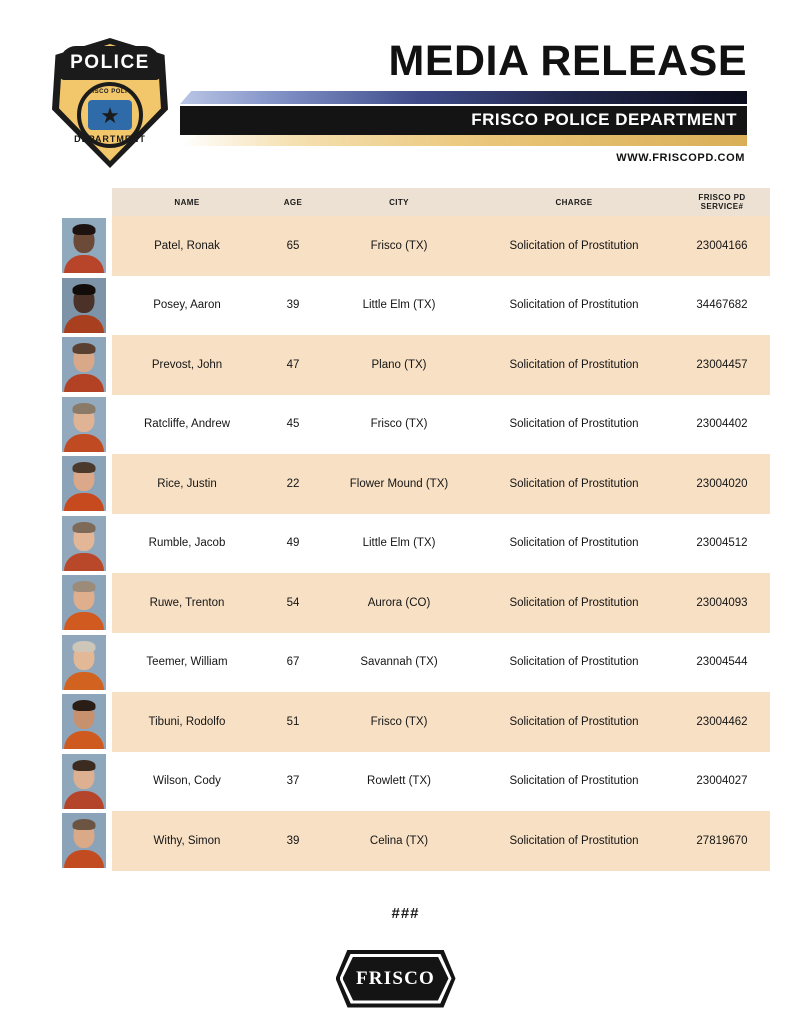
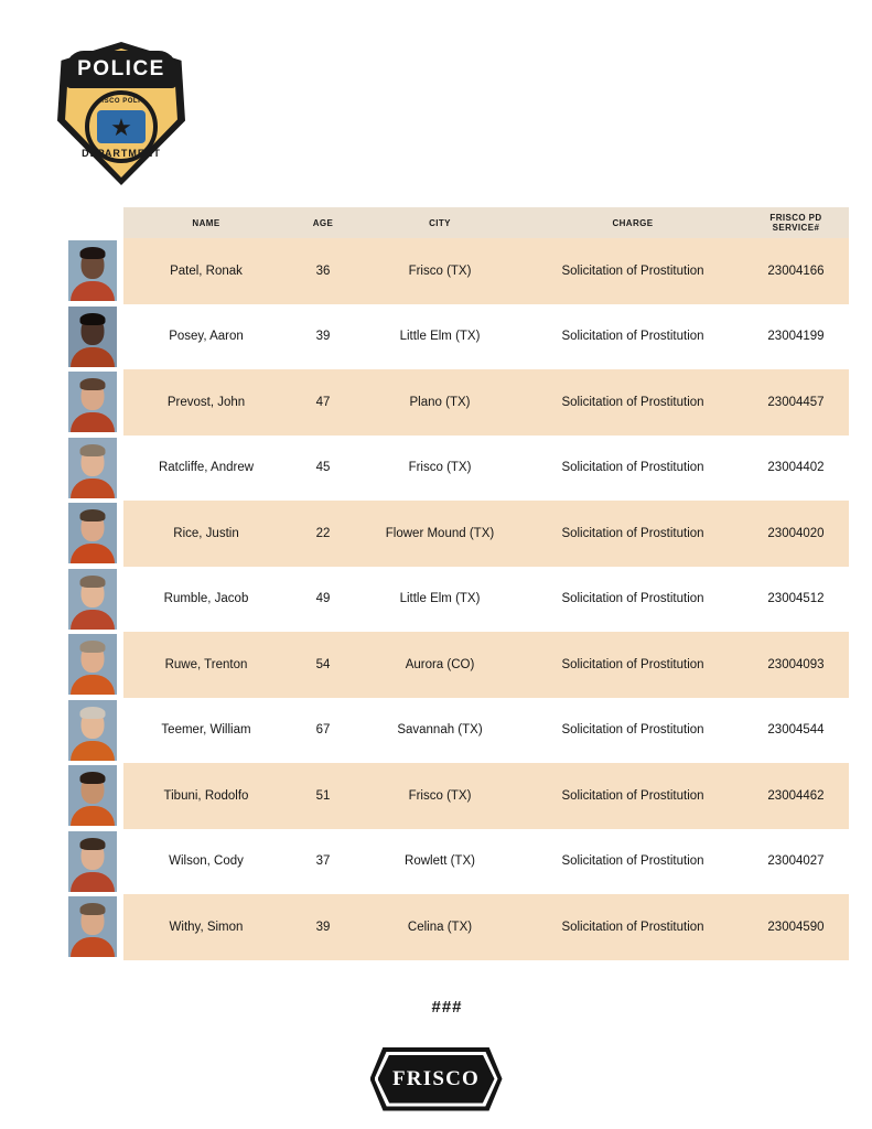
  POLICE
  ★
  DEPARTMENT
- MEDIA RELEASE
- FRISCO POLICE DEPARTMENT
- WWW.FRISCOPD.COM
  	NAME	AGE	CITY	CHARGE	FRISCO PDSERVICE#
- 	Patel, Ronak	65	Frisco (TX)	Solicitation of Prostitution	23004166
+ 	Patel, Ronak	36	Frisco (TX)	Solicitation of Prostitution	23004166
- 	Posey, Aaron	39	Little Elm (TX)	Solicitation of Prostitution	34467682
+ 	Posey, Aaron	39	Little Elm (TX)	Solicitation of Prostitution	23004199
  	Prevost, John	47	Plano (TX)	Solicitation of Prostitution	23004457
  	Ratcliffe, Andrew	45	Frisco (TX)	Solicitation of Prostitution	23004402
  	Rice, Justin	22	Flower Mound (TX)	Solicitation of Prostitution	23004020
  	Rumble, Jacob	49	Little Elm (TX)	Solicitation of Prostitution	23004512
  	Ruwe, Trenton	54	Aurora (CO)	Solicitation of Prostitution	23004093
  	Teemer, William	67	Savannah (TX)	Solicitation of Prostitution	23004544
  	Tibuni, Rodolfo	51	Frisco (TX)	Solicitation of Prostitution	23004462
  	Wilson, Cody	37	Rowlett (TX)	Solicitation of Prostitution	23004027
- 	Withy, Simon	39	Celina (TX)	Solicitation of Prostitution	27819670
+ 	Withy, Simon	39	Celina (TX)	Solicitation of Prostitution	23004590
  ###
  FRISCO
